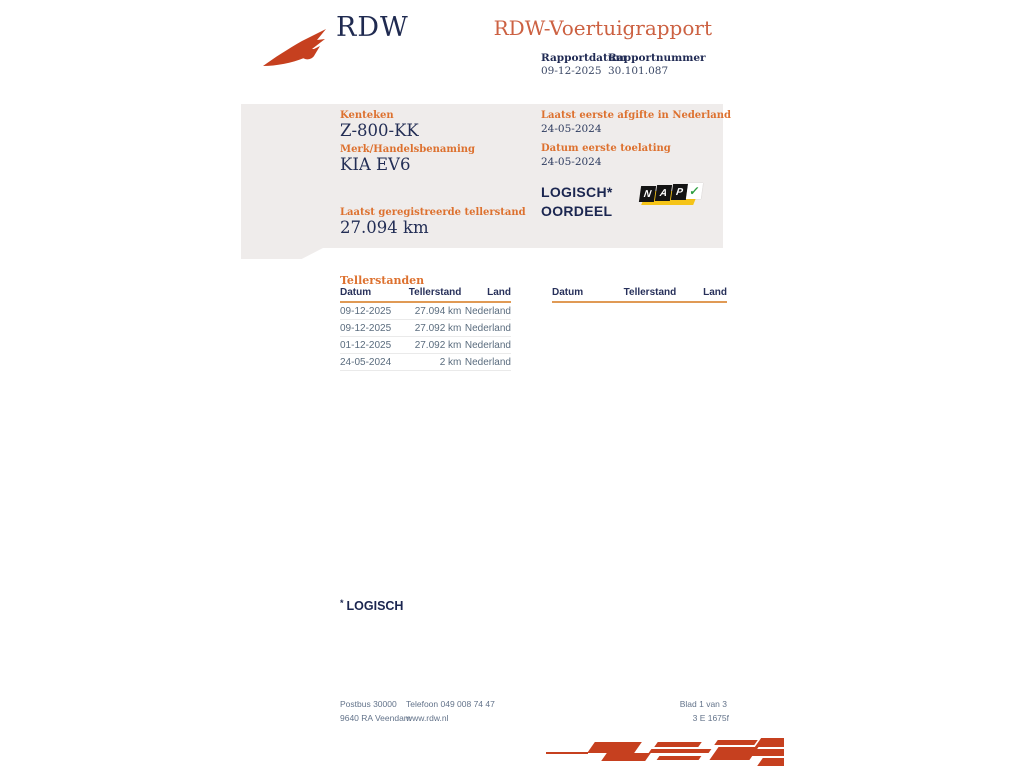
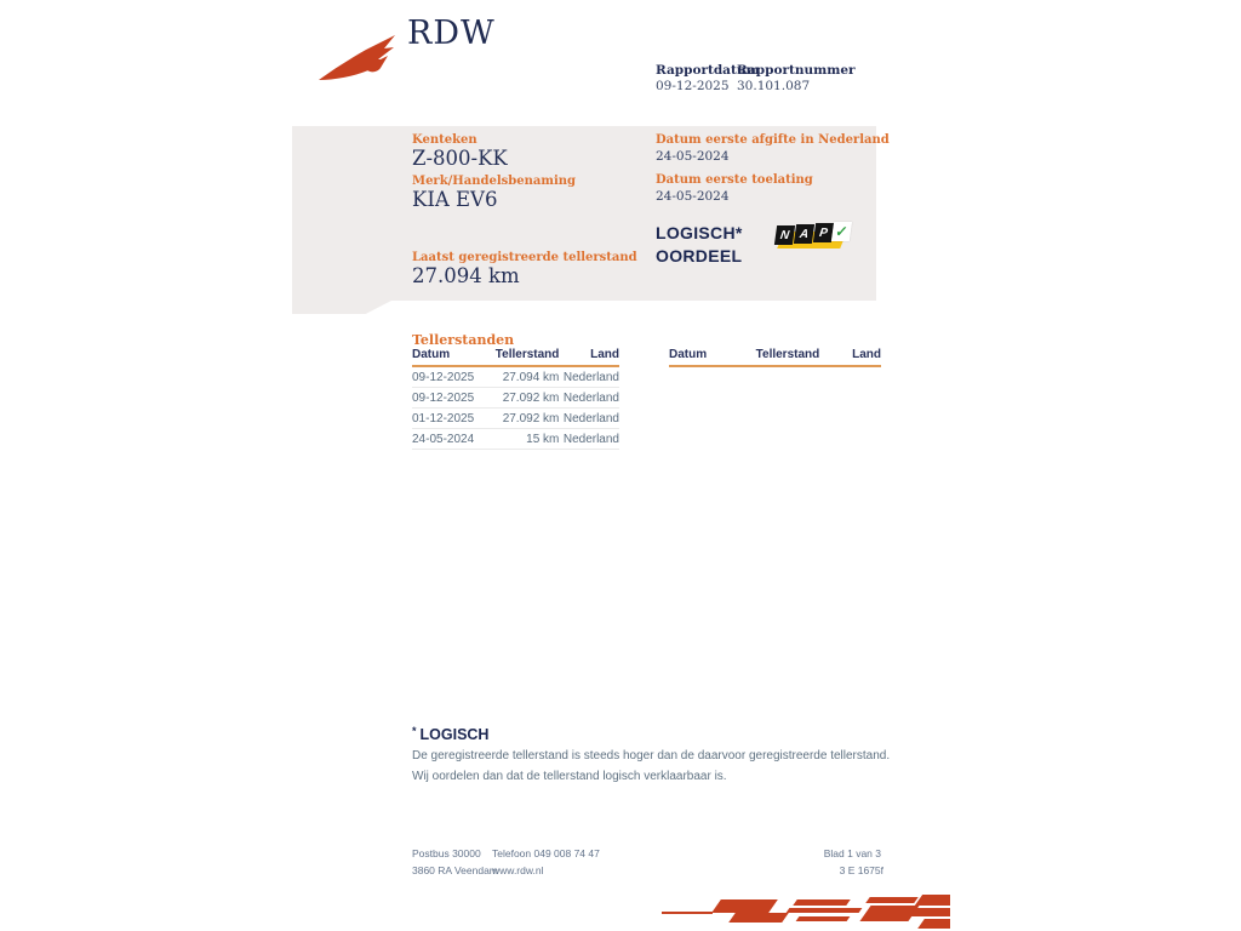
  RDW
- RDW-Voertuigrapport
  Rapportdatum
  09-12-2025
  Rapportnummer
  30.101.087
  Kenteken
  Z-800-KK
  Merk/Handelsbenaming
  KIA EV6
  Laatst geregistreerde tellerstand
  27.094 km
- Laatst eerste afgifte in Nederland
+ Datum eerste afgifte in Nederland
  24-05-2024
  Datum eerste toelating
  24-05-2024
  LOGISCH*
  OORDEEL
  Tellerstanden
  Datum	Tellerstand	Land
  09-12-2025	27.094 km	Nederland
  09-12-2025	27.092 km	Nederland
  01-12-2025	27.092 km	Nederland
- 24-05-2024	2 km	Nederland
+ 24-05-2024	15 km	Nederland
  Datum	Tellerstand	Land
  * LOGISCH
+ De geregistreerde tellerstand is steeds hoger dan de daarvoor geregistreerde tellerstand. Wij oordelen dan dat de tellerstand logisch verklaarbaar is.
  Postbus 30000
- 9640 RA Veendam
+ 3860 RA Veendam
  Telefoon 049 008 74 47
  www.rdw.nl
  Blad 1 van 3
  3 E 1675f
